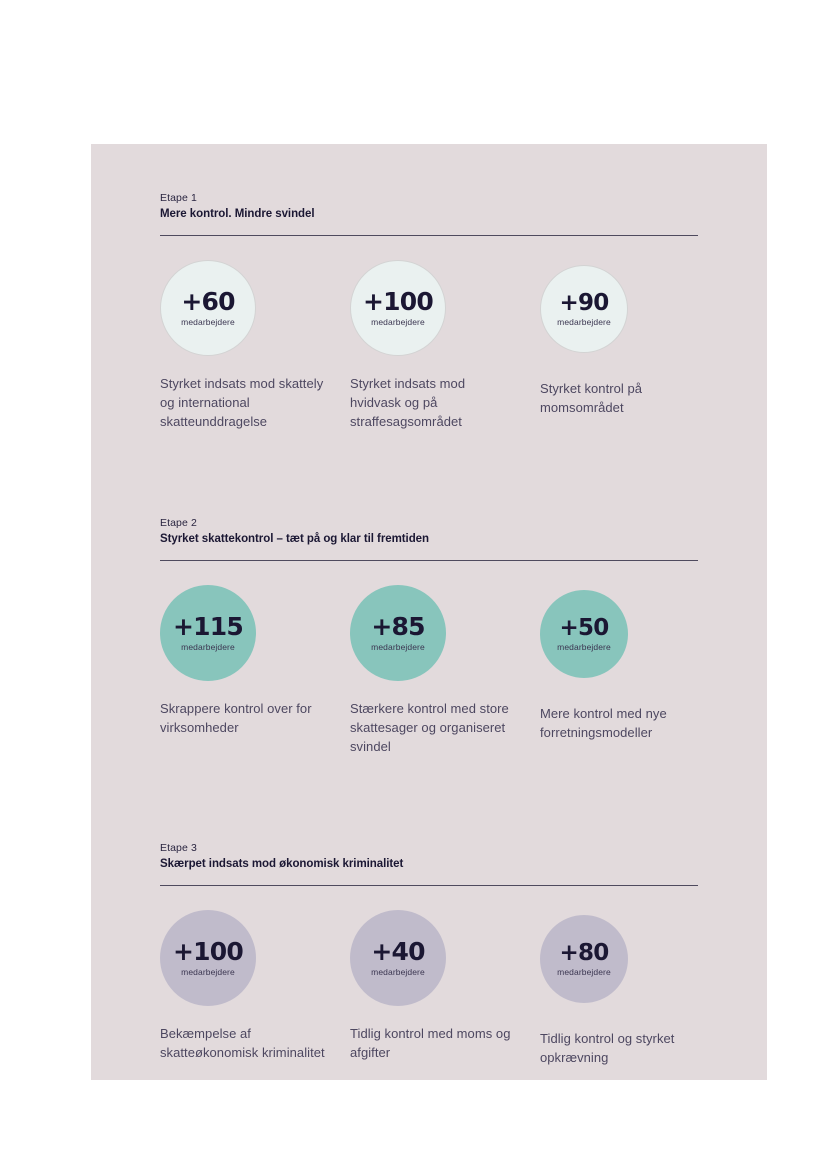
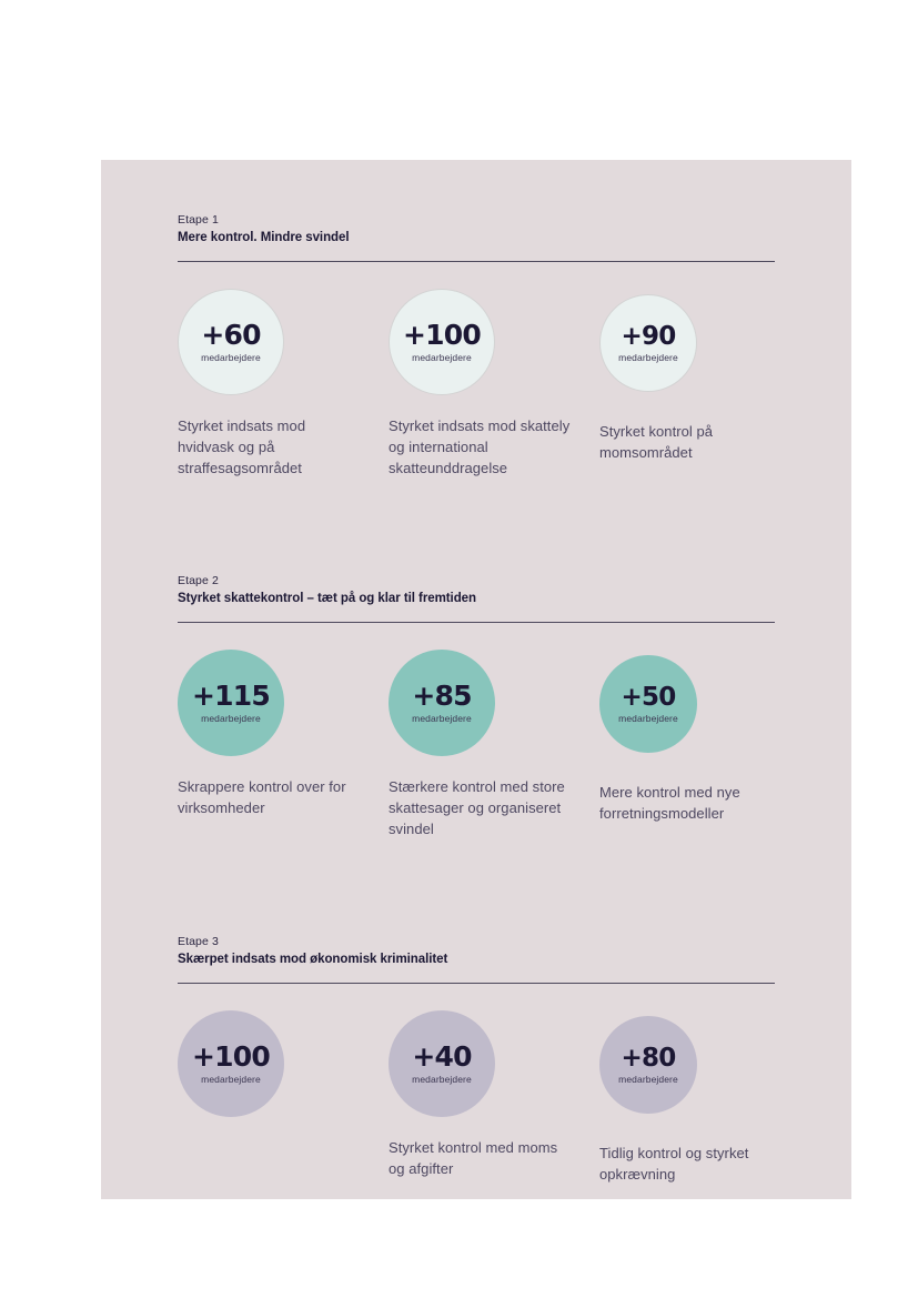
  Etape 1
  Mere kontrol. Mindre svindel
  +60
  medarbejdere
- Styrket indsats mod skattely og international skatteunddragelse
+ Styrket indsats mod hvidvask og på straffesagsområdet
  +100
  medarbejdere
- Styrket indsats mod hvidvask og på straffesagsområdet
+ Styrket indsats mod skattely og international skatteunddragelse
  +90
  medarbejdere
  Styrket kontrol på momsområdet
  Etape 2
  Styrket skattekontrol – tæt på og klar til fremtiden
  +115
  medarbejdere
  Skrappere kontrol over for virksomheder
  +85
  medarbejdere
  Stærkere kontrol med store skattesager og organiseret svindel
  +50
  medarbejdere
  Mere kontrol med nye forretningsmodeller
  Etape 3
  Skærpet indsats mod økonomisk kriminalitet
  +100
  medarbejdere
- Bekæmpelse af skatteøkonomisk kriminalitet
  +40
  medarbejdere
- Tidlig kontrol med moms og afgifter
+ Styrket kontrol med moms og afgifter
  +80
  medarbejdere
  Tidlig kontrol og styrket opkrævning
